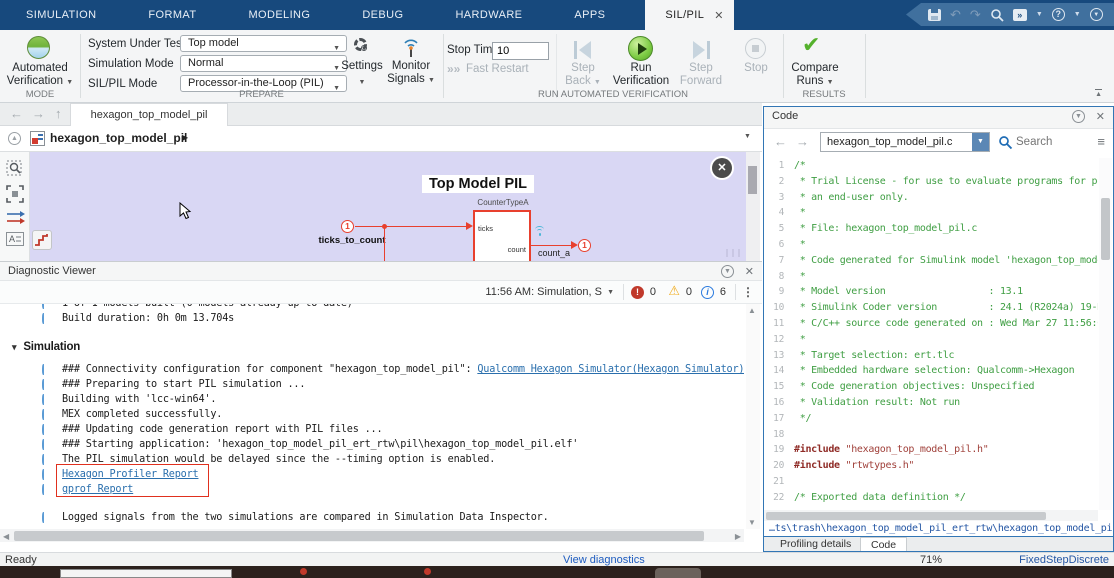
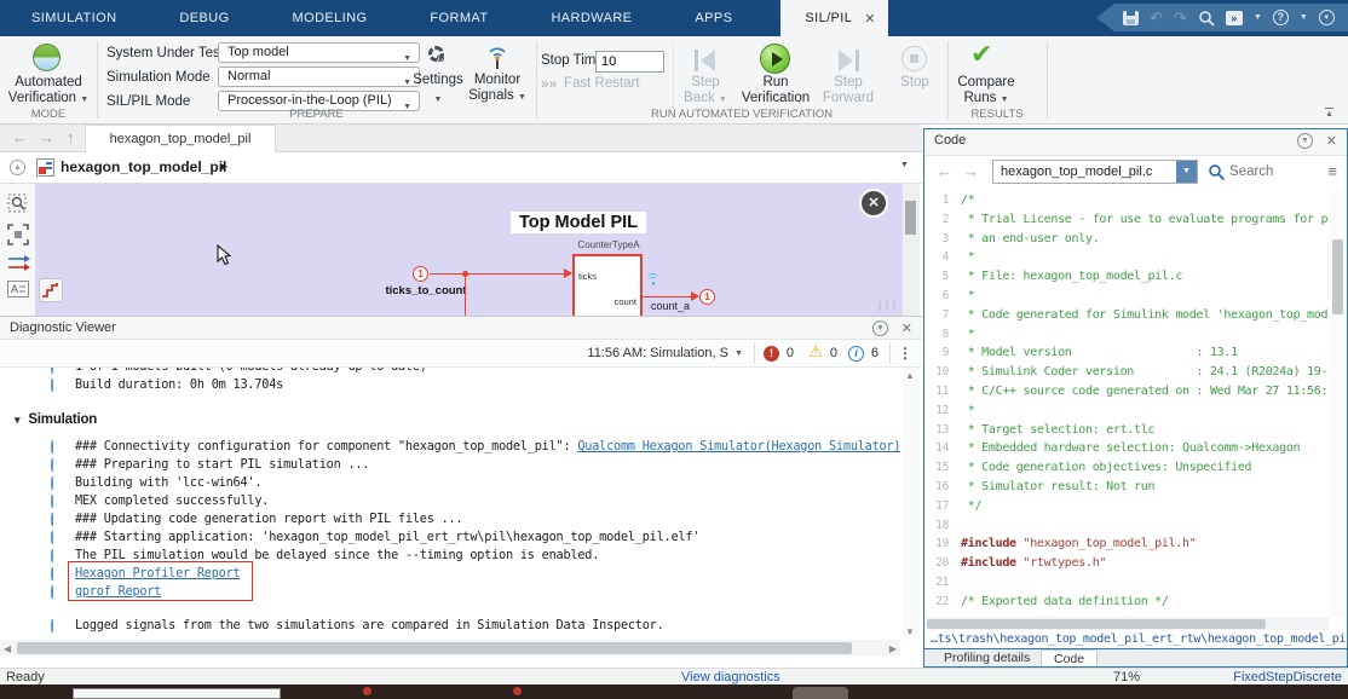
  SIMULATION
- FORMAT
+ DEBUG
  MODELING
- DEBUG
+ FORMAT
  HARDWARE
  APPS
  SIL/PIL
  ✕
  ↶
  ↷
  »
  ?
  Automated
  Verification
  MODE
  System Under Tes
  Simulation Mode
  SIL/PIL Mode
  Top model
  Normal
  Processor-in-the-Loop (PIL)
  Settings
  Monitor
  Signals
  PREPARE
  Stop Tim
  10
  »»
  Fast Restart
  Step
  Back
  Run
  Verification
  Step
  Forward
  Stop
  RUN AUTOMATED VERIFICATION
  ✔
  Compare
  Runs
  RESULTS
  ←
  →
  ↑
  hexagon_top_model_pil
  hexagon_top_model_pil
  ▶
  A
  Top Model PIL
  1
  ticks_to_coun
  CounterTypeA
  ticks
  count
  count_a
  1
  ✕
  Diagnostic Viewer
  ✕
  11:56 AM: Simulation, S
  !
  0
  ⚠
  0
  i
  6
  ⋮
  1 of 1 models built (0 models already up to date)
  Build duration: 0h 0m 13.704s
  ▾ Simulation
  ### Connectivity configuration for component "hexagon_top_model_pil": Qualcomm Hexagon Simulator(Hexagon Simulator)
  ### Preparing to start PIL simulation ...
  Building with 'lcc-win64'.
  MEX completed successfully.
  ### Updating code generation report with PIL files ...
  ### Starting application: 'hexagon_top_model_pil_ert_rtw\pil\hexagon_top_model_pil.elf'
  The PIL simulation would be delayed since the --timing option is enabled.
  Hexagon Profiler Report
  gprof Report
  Logged signals from the two simulations are compared in Simulation Data Inspector.
  ▲
  ▼
  ◀
  ▶
  Code
  ✕
  ←
  →
  hexagon_top_model_pil.c
  Search
  ≡
  1
  /*
  2
  * Trial License - for use to evaluate programs for p
  3
  * an end-user only.
  4
  *
  5
  * File: hexagon_top_model_pil.c
  6
  *
  7
  * Code generated for Simulink model 'hexagon_top_mod
  8
  *
  9
  * Model version : 13.1
  10
  * Simulink Coder version : 24.1 (R2024a) 19-
  11
  * C/C++ source code generated on : Wed Mar 27 11:56:
  12
  *
  13
  * Target selection: ert.tlc
  14
  * Embedded hardware selection: Qualcomm->Hexagon
  15
  * Code generation objectives: Unspecified
  16
- * Validation result: Not run
+ * Simulator result: Not run
  17
  */
  18
  19
  #include "hexagon_top_model_pil.h"
  20
  #include "rtwtypes.h"
  21
  22
  /* Exported data definition */
  …ts\trash\hexagon_top_model_pil_ert_rtw\hexagon_top_model_pi
  Profiling details
  Code
  Ready
  View diagnostics
  71%
  FixedStepDiscrete
